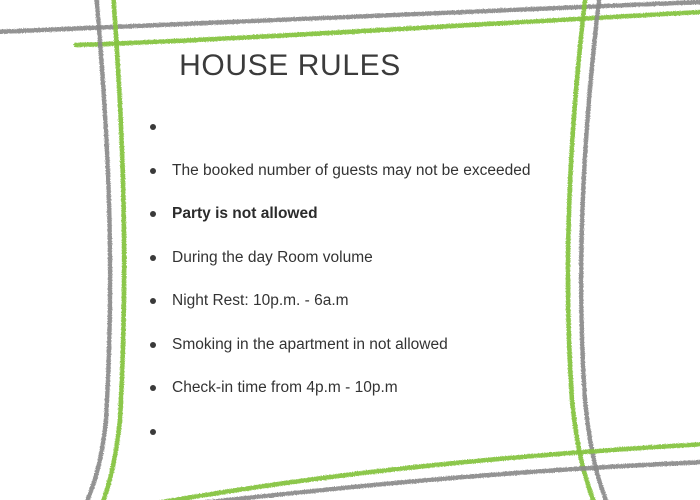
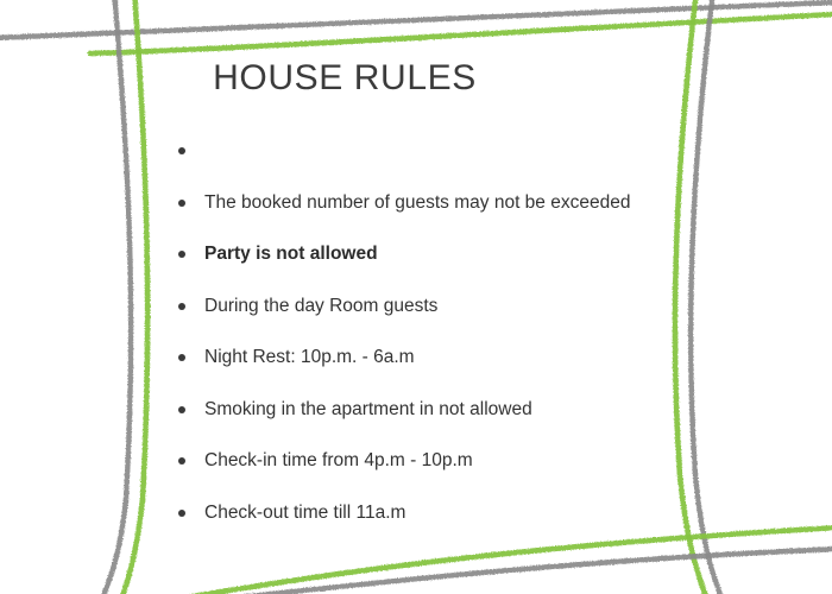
  HOUSE RULES
  The booked number of guests may not be exceeded
  Party is not allowed
- During the day Room volume
+ During the day Room guests
  Night Rest: 10p.m. - 6a.m
  Smoking in the apartment in not allowed
  Check-in time from 4p.m - 10p.m
+ Check-out time till 11a.m
